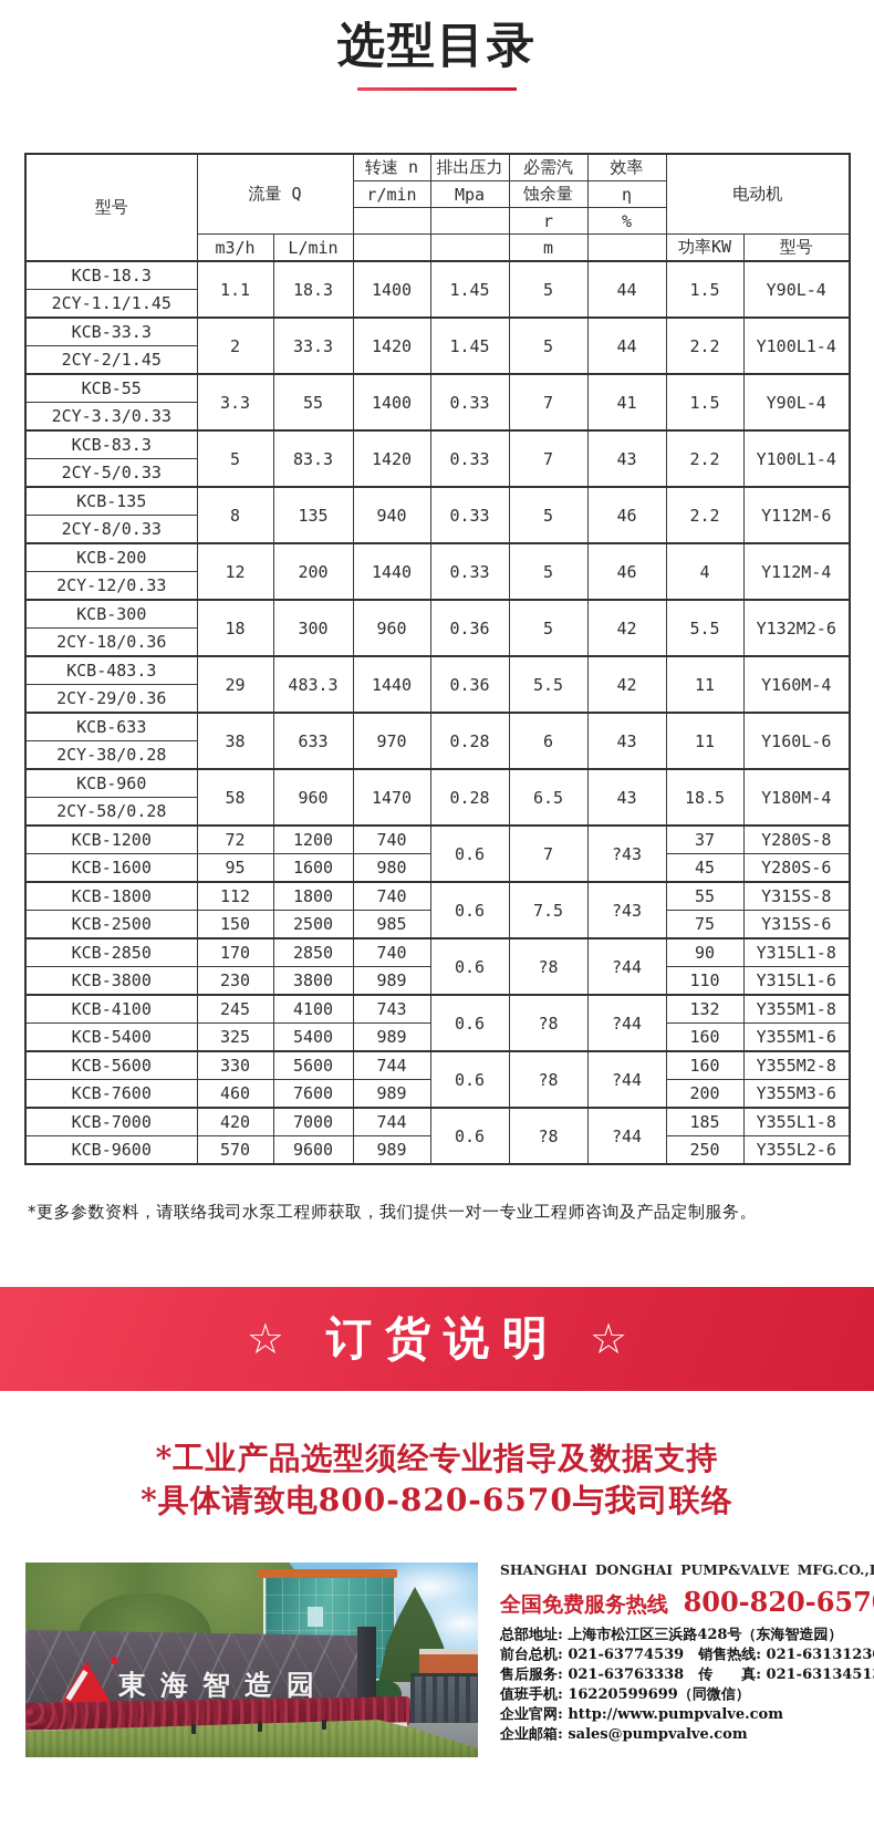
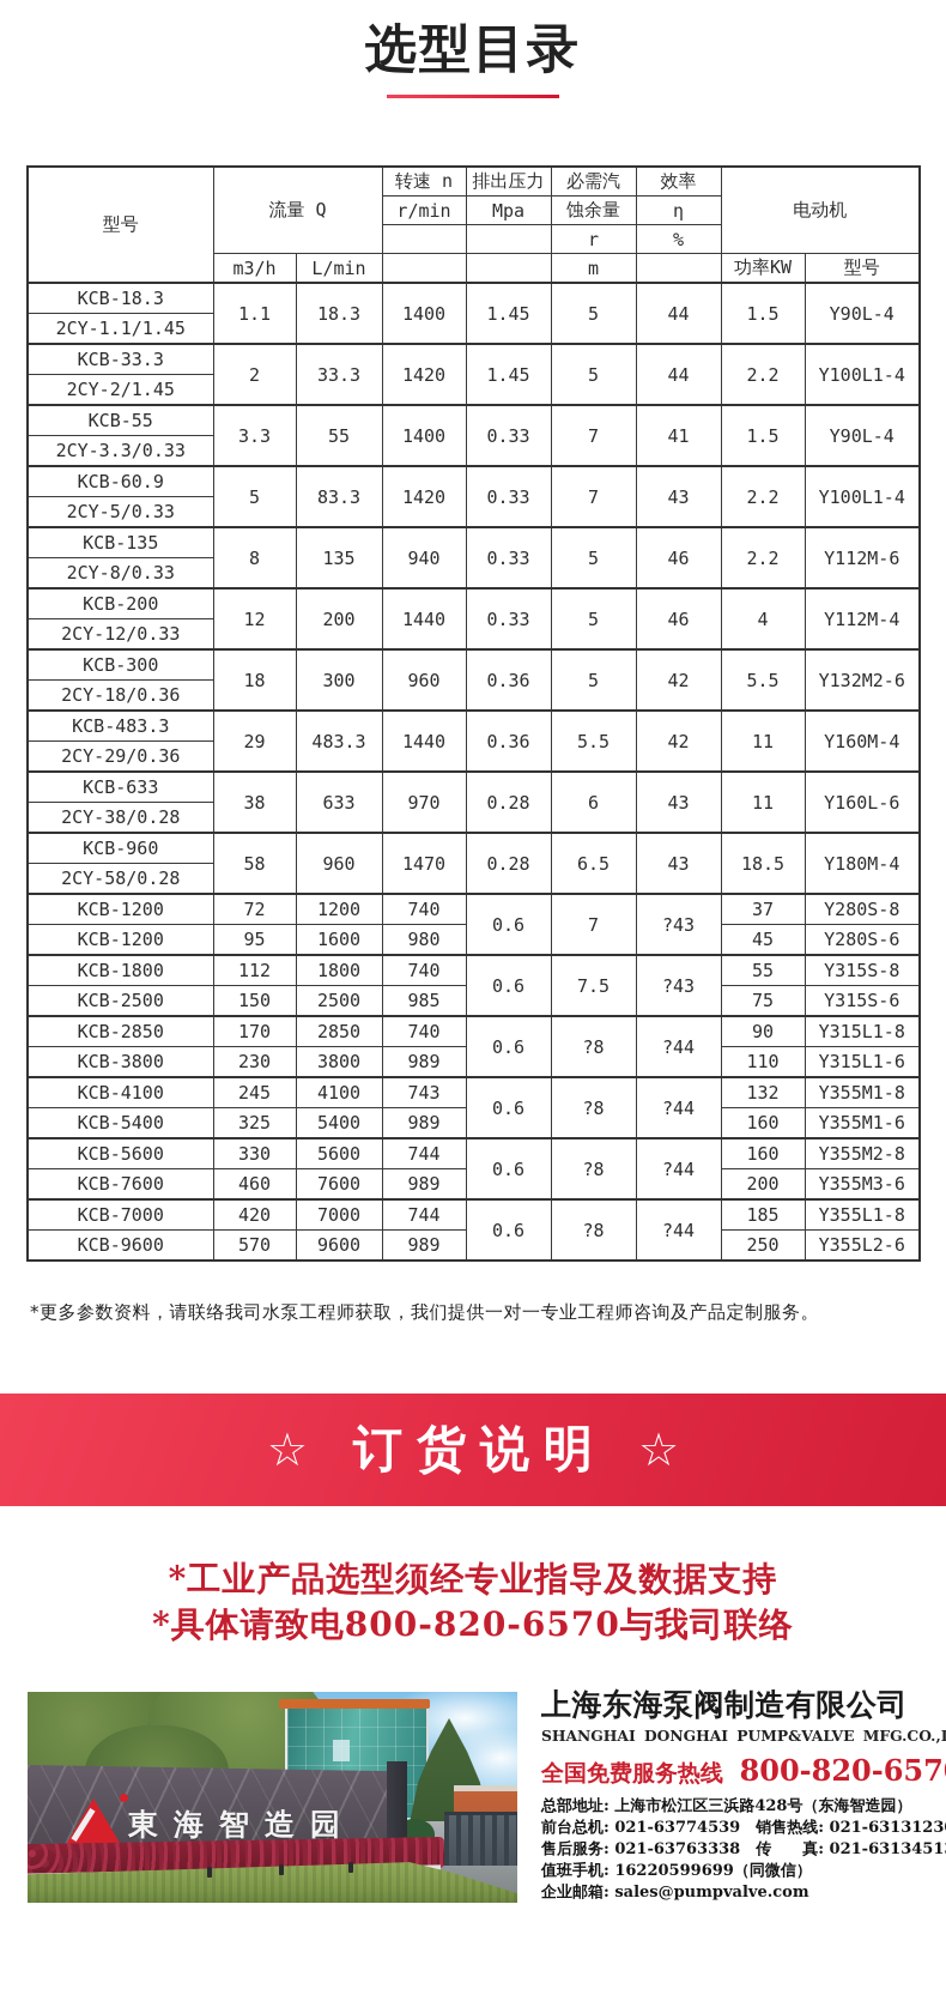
  选型目录
  型号	流量 Q	转速 n	排出压力	必需汽	效率	电动机
  r/min	Mpa	蚀余量	η
  		r	%
  m3/h	L/min			m		功率KW	型号
  KCB-18.3	1.1	18.3	1400	1.45	5	44	1.5	Y90L-4
  2CY-1.1/1.45
  KCB-33.3	2	33.3	1420	1.45	5	44	2.2	Y100L1-4
  2CY-2/1.45
  KCB-55	3.3	55	1400	0.33	7	41	1.5	Y90L-4
  2CY-3.3/0.33
- KCB-83.3	5	83.3	1420	0.33	7	43	2.2	Y100L1-4
+ KCB-60.9	5	83.3	1420	0.33	7	43	2.2	Y100L1-4
  2CY-5/0.33
  KCB-135	8	135	940	0.33	5	46	2.2	Y112M-6
  2CY-8/0.33
  KCB-200	12	200	1440	0.33	5	46	4	Y112M-4
  2CY-12/0.33
  KCB-300	18	300	960	0.36	5	42	5.5	Y132M2-6
  2CY-18/0.36
  KCB-483.3	29	483.3	1440	0.36	5.5	42	11	Y160M-4
  2CY-29/0.36
  KCB-633	38	633	970	0.28	6	43	11	Y160L-6
  2CY-38/0.28
  KCB-960	58	960	1470	0.28	6.5	43	18.5	Y180M-4
  2CY-58/0.28
  KCB-1200	72	1200	740	0.6	7	?43	37	Y280S-8
- KCB-1600	95	1600	980	45	Y280S-6
+ KCB-1200	95	1600	980	45	Y280S-6
  KCB-1800	112	1800	740	0.6	7.5	?43	55	Y315S-8
  KCB-2500	150	2500	985	75	Y315S-6
  KCB-2850	170	2850	740	0.6	?8	?44	90	Y315L1-8
  KCB-3800	230	3800	989	110	Y315L1-6
  KCB-4100	245	4100	743	0.6	?8	?44	132	Y355M1-8
  KCB-5400	325	5400	989	160	Y355M1-6
  KCB-5600	330	5600	744	0.6	?8	?44	160	Y355M2-8
  KCB-7600	460	7600	989	200	Y355M3-6
  KCB-7000	420	7000	744	0.6	?8	?44	185	Y355L1-8
  KCB-9600	570	9600	989	250	Y355L2-6
  *更多参数资料，请联络我司水泵工程师获取，我们提供一对一专业工程师咨询及产品定制服务。
  ☆
  订货说明
  ☆
  *工业产品选型须经专业指导及数据支持
  *具体请致电800-820-6570与我司联络
  東海智造园
+ 上海东海泵阀制造有限公司
  SHANGHAI DONGHAI PUMP&VALVE MFG.CO.,
  全国免费服务热线 800-820-657
  总部地址: 上海市松江区三浜路428号（东海智造园）
  前台总机: 021-63774539 销售热线: 021-6313123
  售后服务: 021-63763338 传 真: 021-6313451
  值班手机: 16220599699（同微信）
- 企业官网: http://www.pumpvalve.com
  企业邮箱: sales@pumpvalve.com
